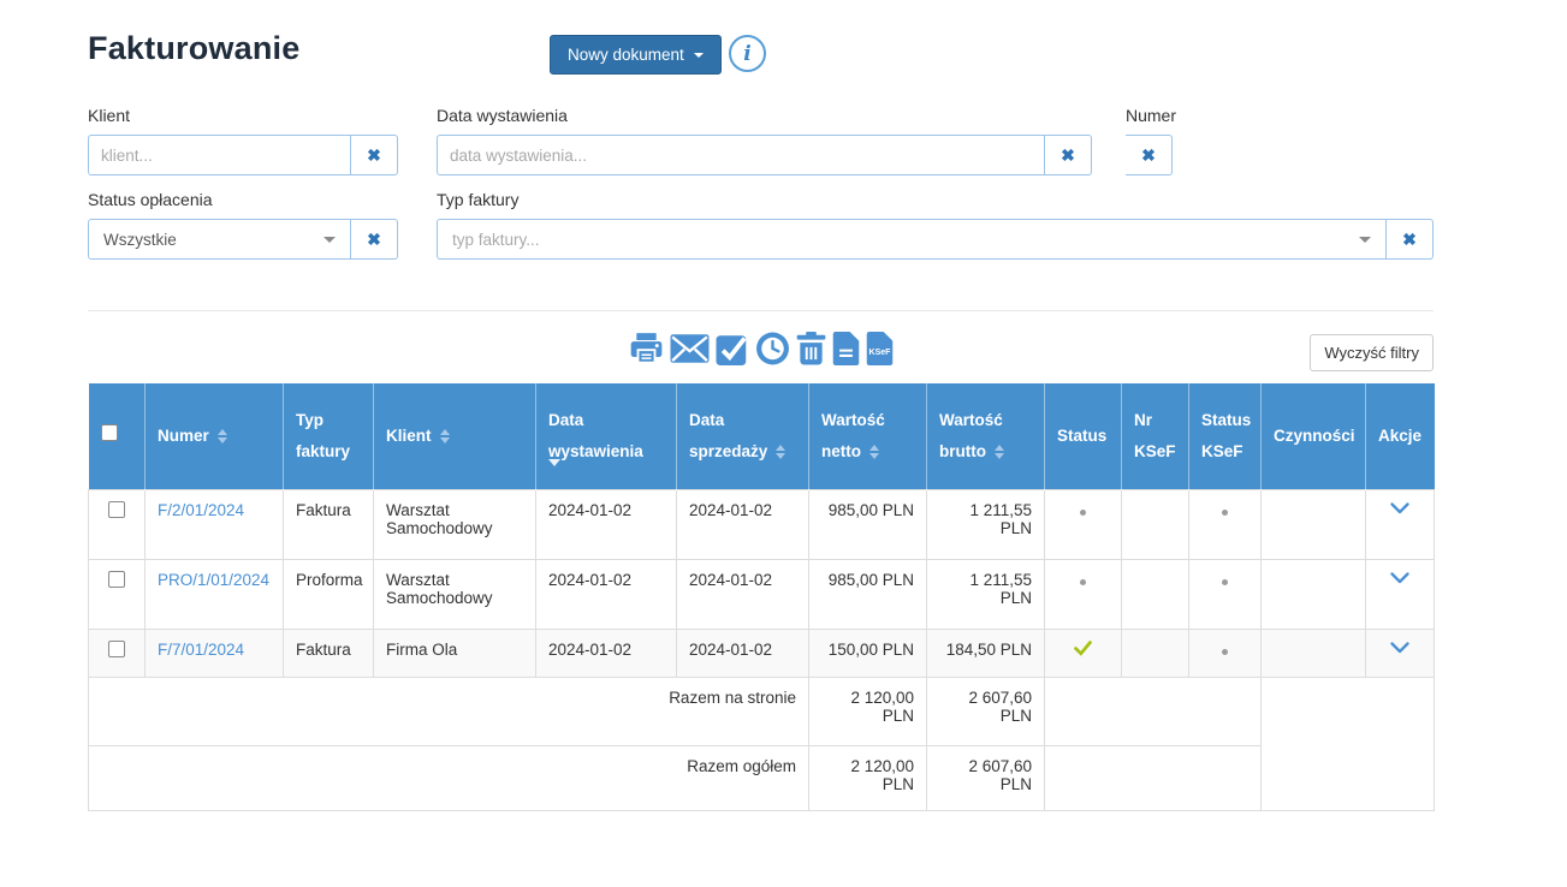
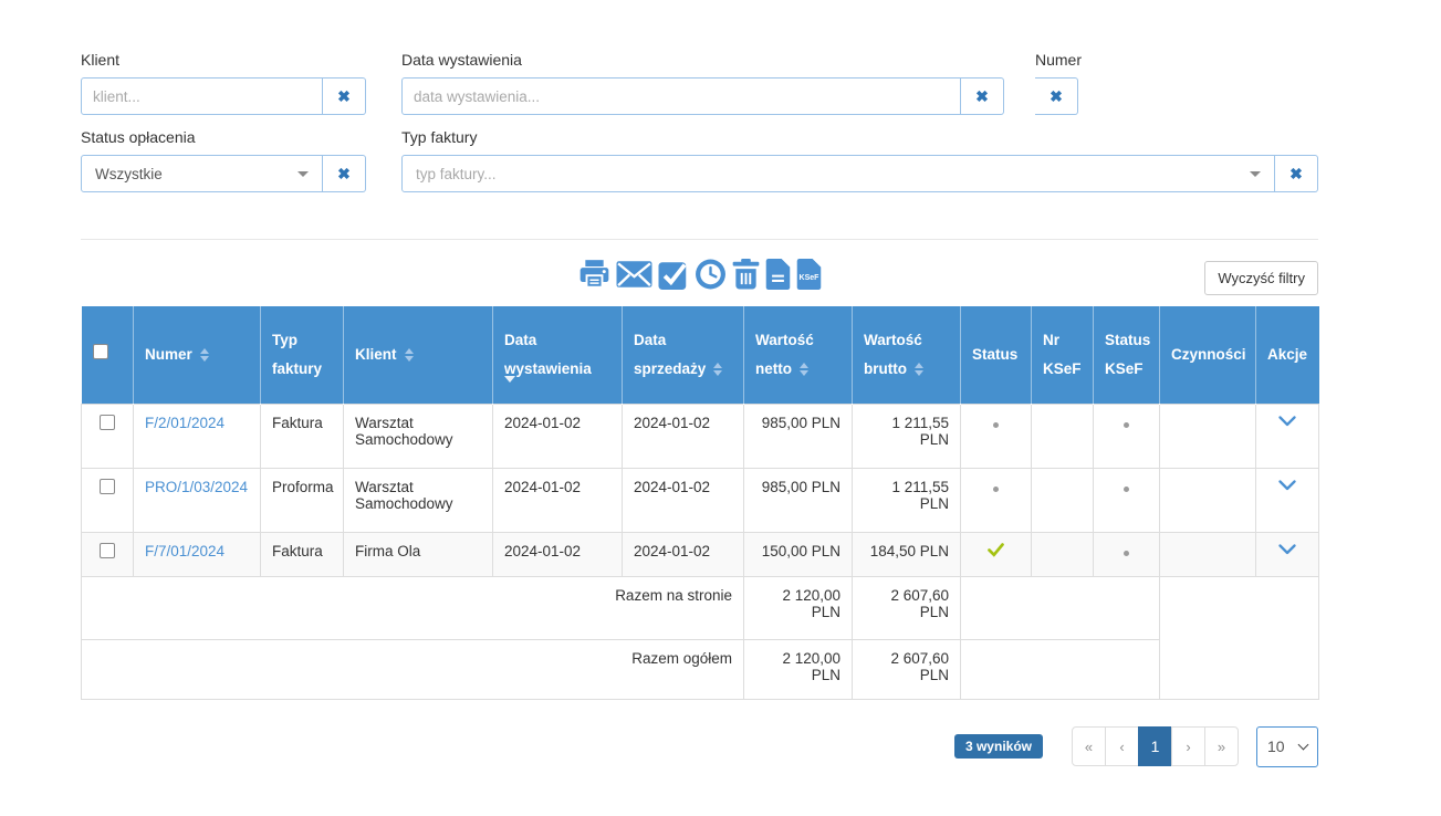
- Fakturowanie
- Nowy dokument
- i
  Klient
  klient...
  ✖
  Data wystawienia
  data wystawienia...
  ✖
  Numer
  ✖
  Status opłacenia
  Wszystkie
  ✖
  Typ faktury
  typ faktury...
  ✖
  Wyczyść filtry
  	Numer	Typ faktury	Klient	Data wystawienia	Data sprzedaży	Wartość netto	Wartość brutto	Status	Nr KSeF	Status KSeF	Czynności	Akcje
  	F/2/01/2024	Faktura	Warsztat Samochodowy	2024-01-02	2024-01-02	985,00 PLN	1 211,55 PLN
- 	PRO/1/01/2024	Proforma	Warsztat Samochodowy	2024-01-02	2024-01-02	985,00 PLN	1 211,55 PLN
+ 	PRO/1/03/2024	Proforma	Warsztat Samochodowy	2024-01-02	2024-01-02	985,00 PLN	1 211,55 PLN
  	F/7/01/2024	Faktura	Firma Ola	2024-01-02	2024-01-02	150,00 PLN	184,50 PLN
  Razem na stronie	2 120,00 PLN	2 607,60 PLN
  Razem ogółem	2 120,00 PLN	2 607,60 PLN
+ 3 wyników
+ «
+ ‹
+ 1
+ ›
+ »
+ 10
